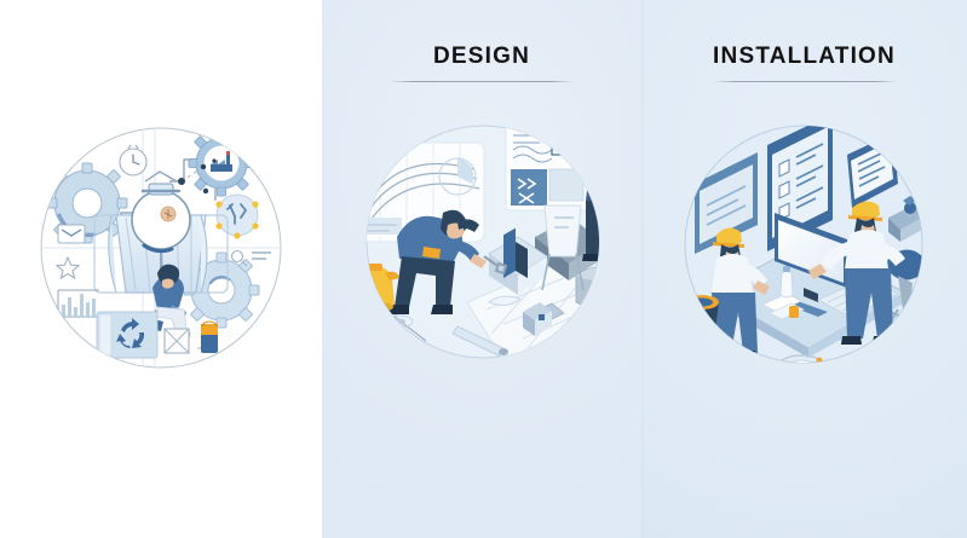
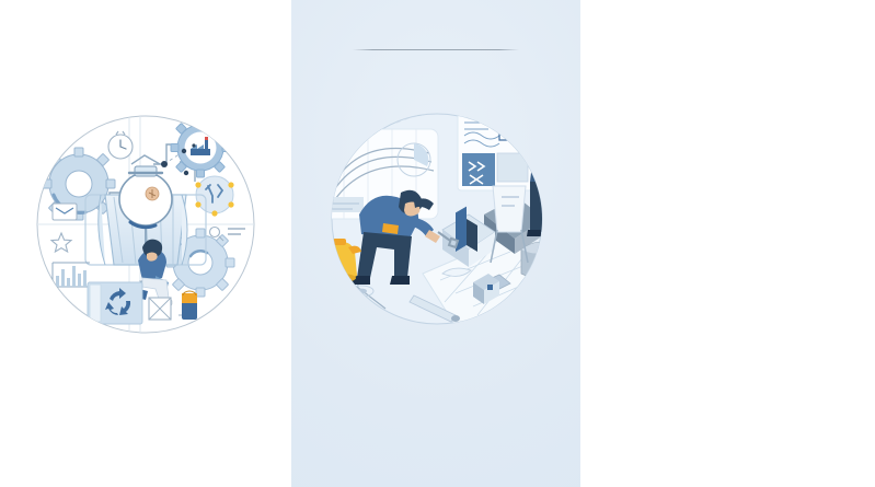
- DESIGN
- INSTALLATION
